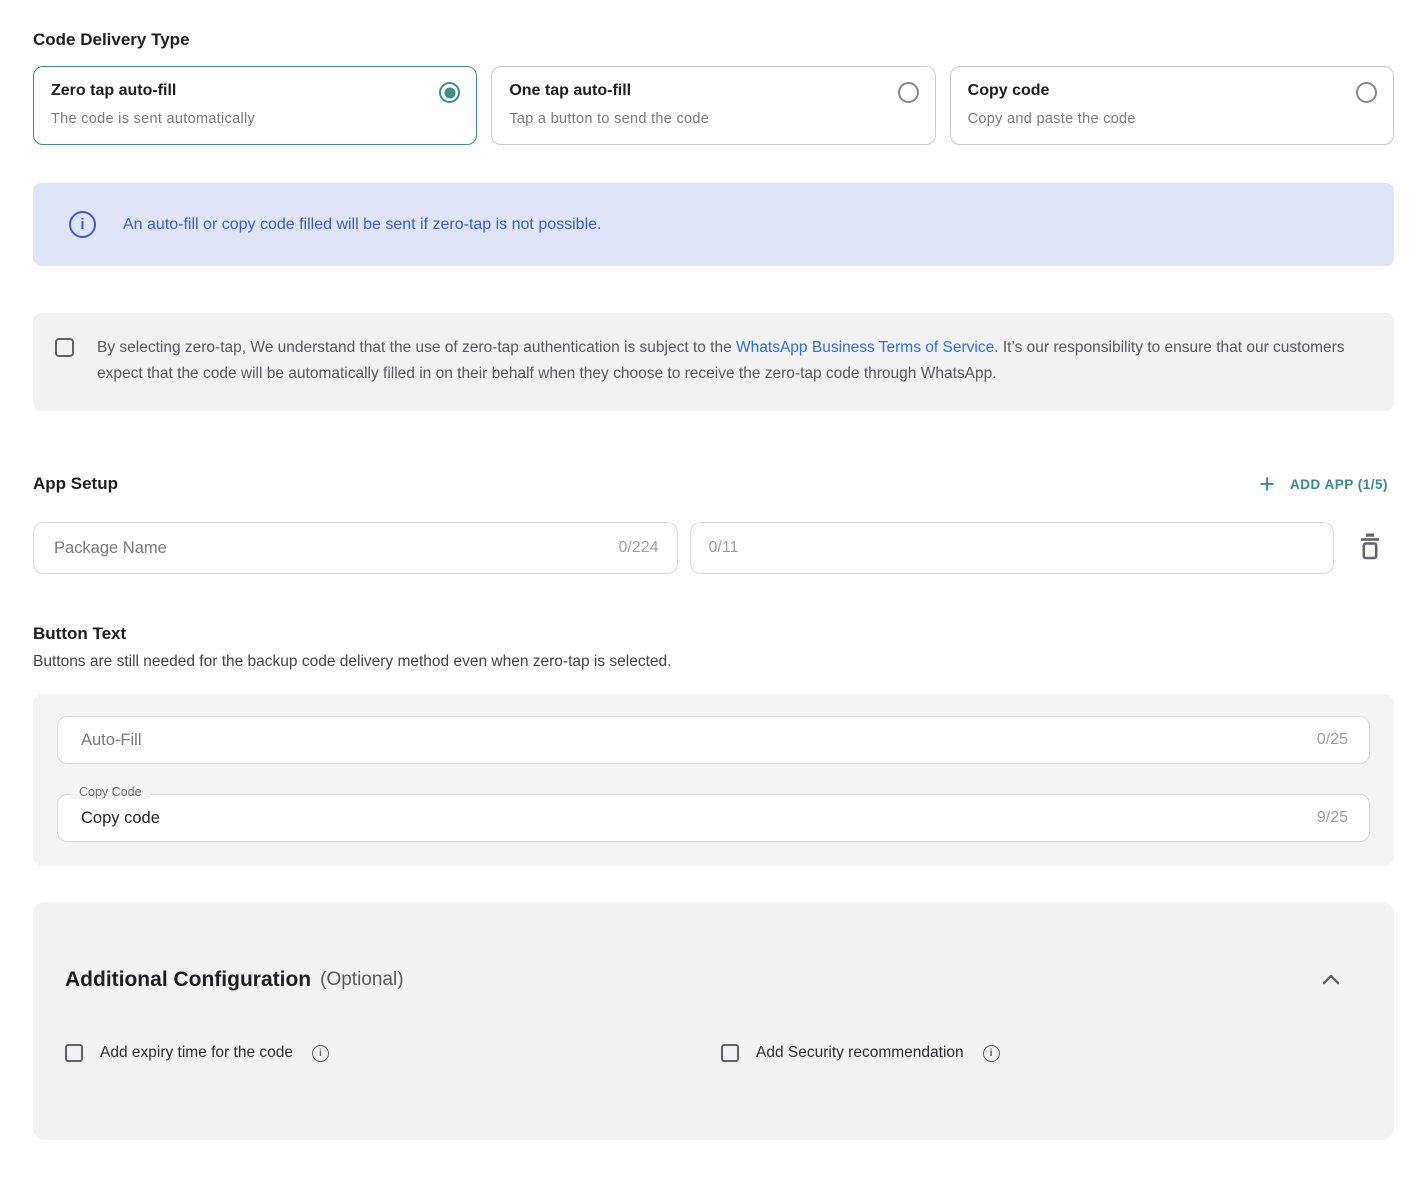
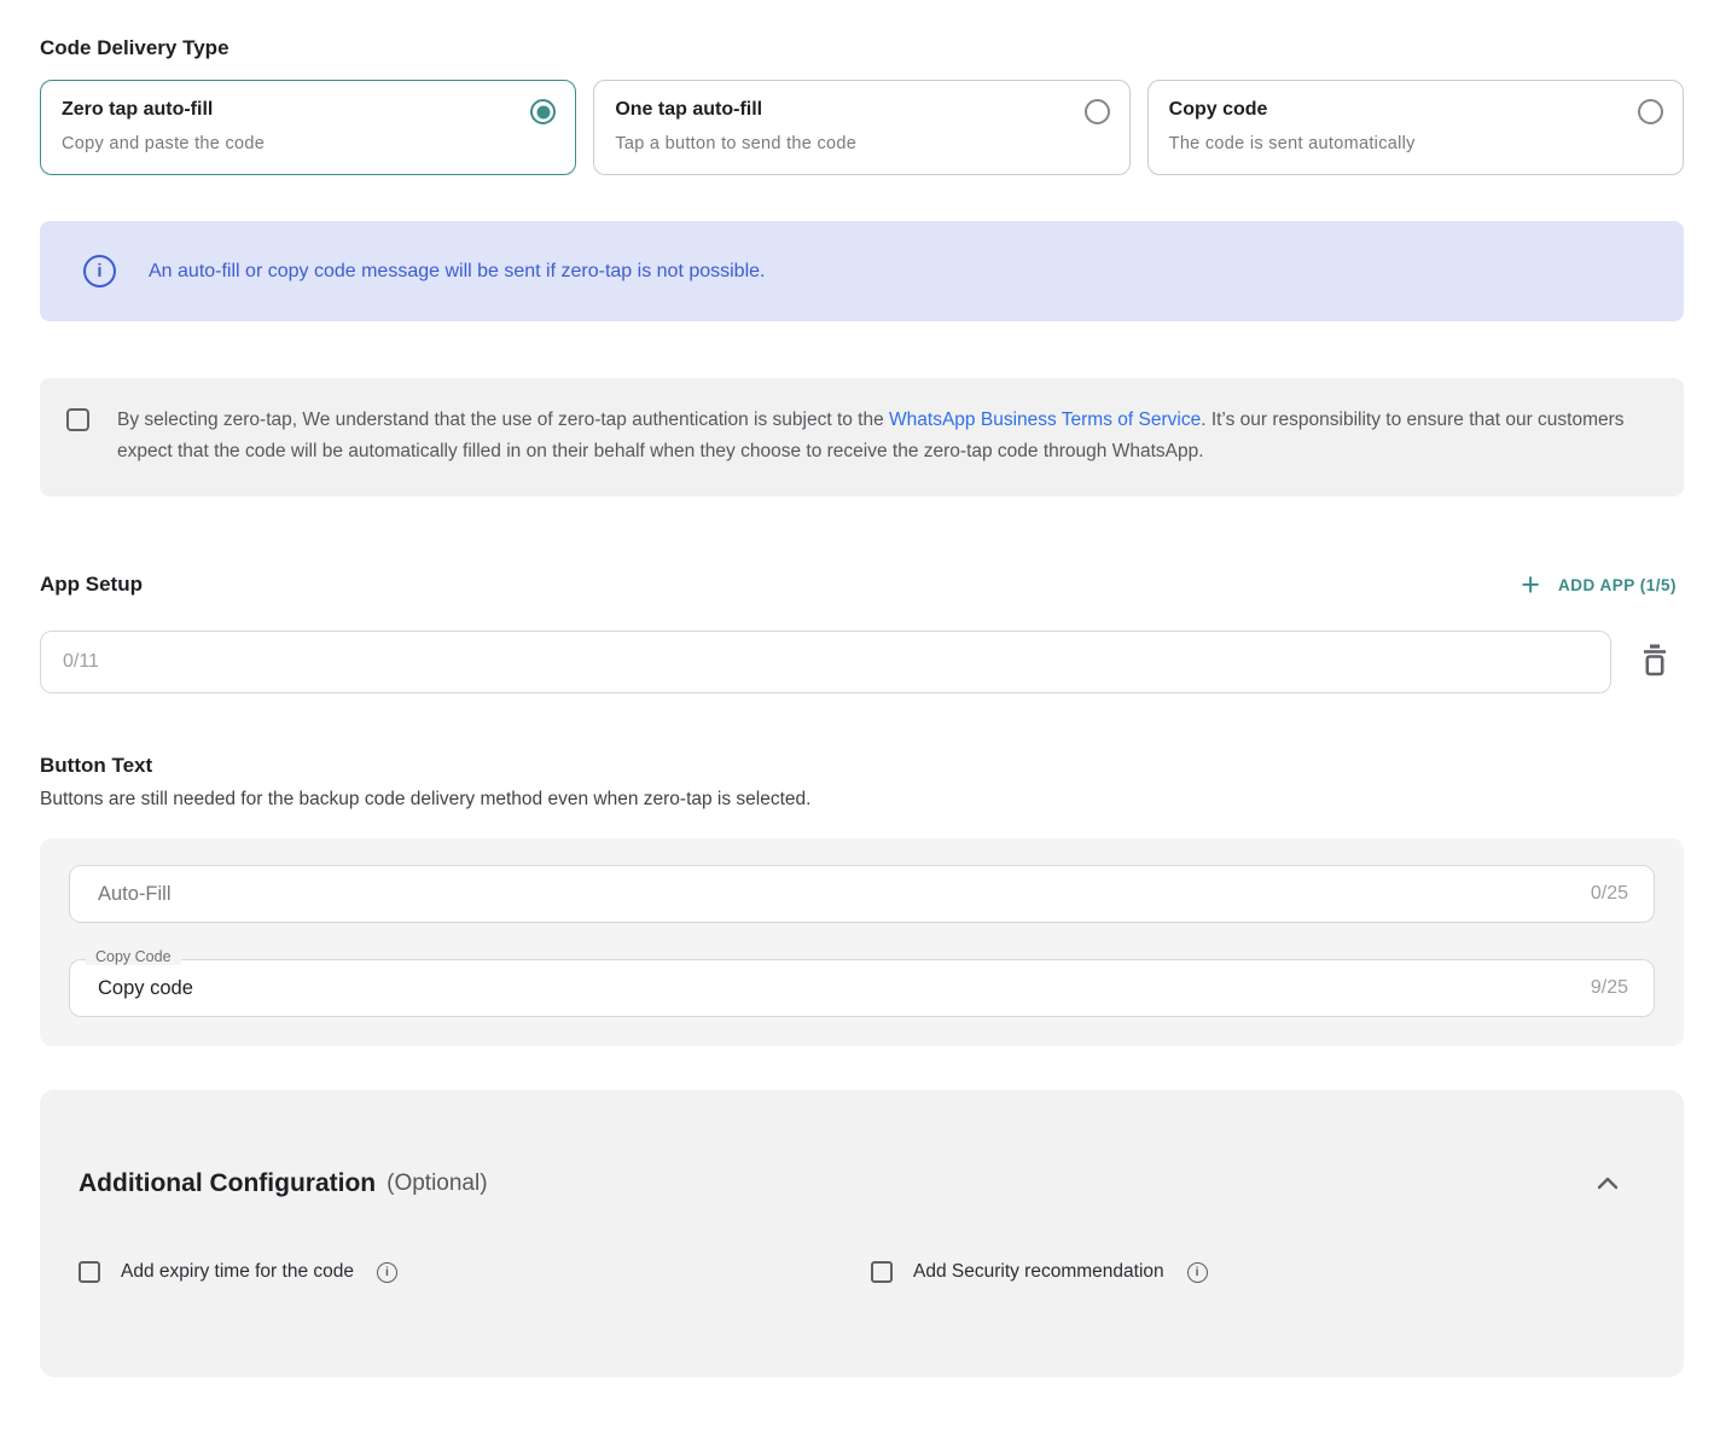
  Code Delivery Type
  Zero tap auto-fill
- The code is sent automatically
+ Copy and paste the code
  One tap auto-fill
  Tap a button to send the code
  Copy code
- Copy and paste the code
+ The code is sent automatically
  i
- An auto-fill or copy code filled will be sent if zero-tap is not possible.
+ An auto-fill or copy code message will be sent if zero-tap is not possible.
  By selecting zero-tap, We understand that the use of zero-tap authentication is subject to the WhatsApp Business Terms of Service. It’s our responsibility to ensure that our customers expect that the code will be automatically filled in on their behalf when they choose to receive the zero-tap code through WhatsApp.
  App Setup
  +
  ADD APP (1/5)
- Package Name
- 0/224
  0/11
  Button Text
  Buttons are still needed for the backup code delivery method even when zero-tap is selected.
  Auto-Fill
  0/25
  Copy Code
  Copy code
  9/25
  Additional Configuration
  (Optional)
  Add expiry time for the code
  i
  Add Security recommendation
  i
